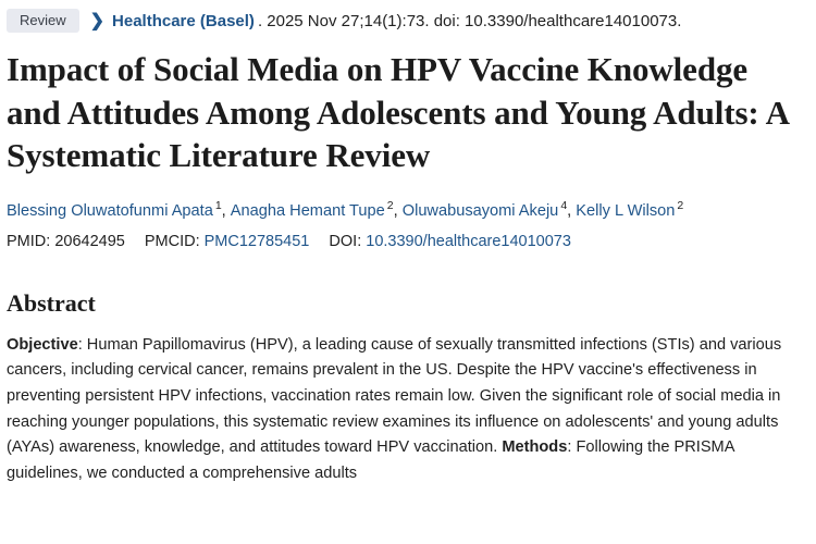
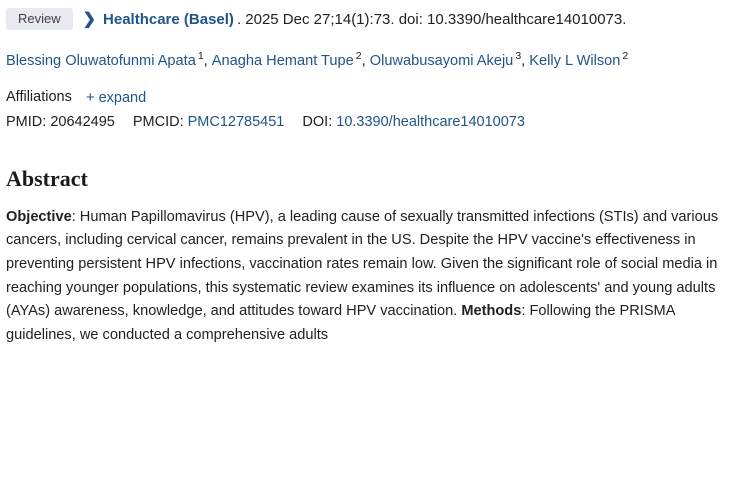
  Review
  ❯
  Healthcare (Basel)
- . 2025 Nov 27;14(1):73. doi: 10.3390/healthcare14010073.
+ . 2025 Dec 27;14(1):73. doi: 10.3390/healthcare14010073.
- Impact of Social Media on HPV Vaccine Knowledge and Attitudes Among Adolescents and Young Adults: A Systematic Literature Review
- Blessing Oluwatofunmi Apata 1, Anagha Hemant Tupe 2, Oluwabusayomi Akeju 4, Kelly L Wilson 2
+ Blessing Oluwatofunmi Apata 1, Anagha Hemant Tupe 2, Oluwabusayomi Akeju 3, Kelly L Wilson 2
+ Affiliations
+ + expand
  PMID: 20642495 PMCID: PMC12785451 DOI: 10.3390/healthcare14010073
  Abstract
  Objective: Human Papillomavirus (HPV), a leading cause of sexually transmitted infections (STIs) and various cancers, including cervical cancer, remains prevalent in the US. Despite the HPV vaccine's effectiveness in preventing persistent HPV infections, vaccination rates remain low. Given the significant role of social media in reaching younger populations, this systematic review examines its influence on adolescents' and young adults (AYAs) awareness, knowledge, and attitudes toward HPV vaccination. Methods: Following the PRISMA guidelines, we conducted a comprehensive adults
